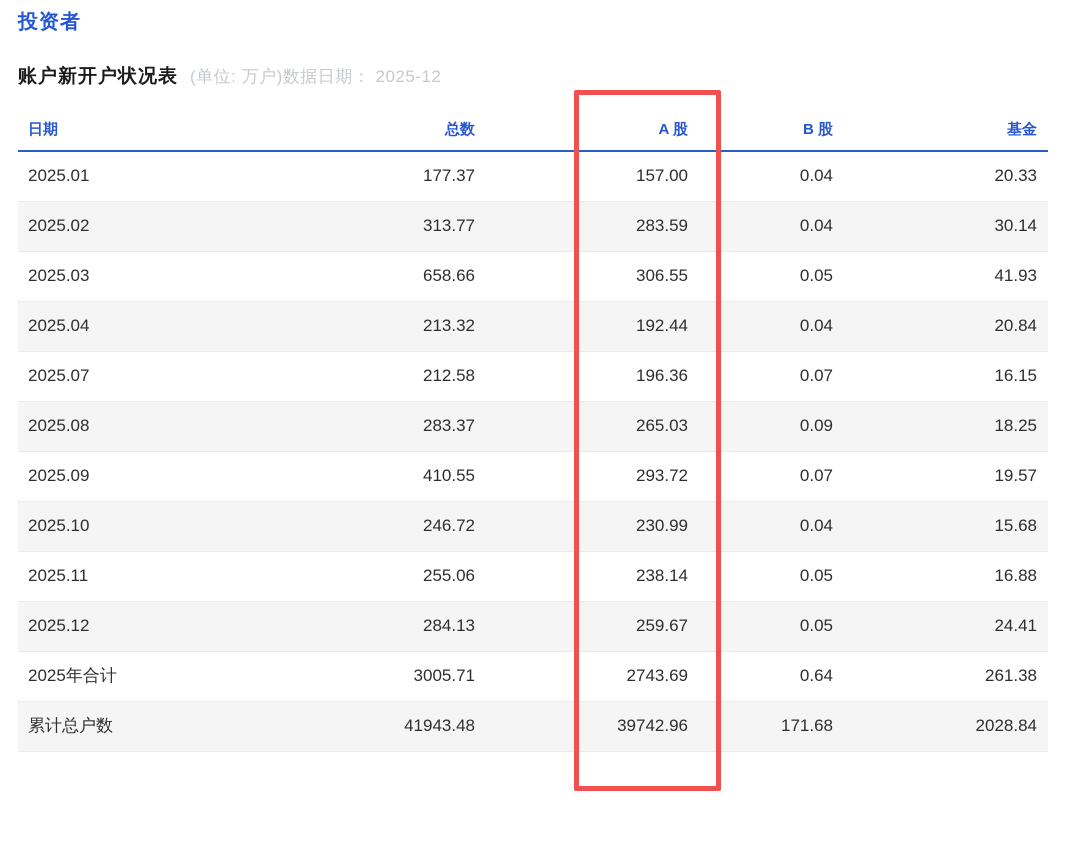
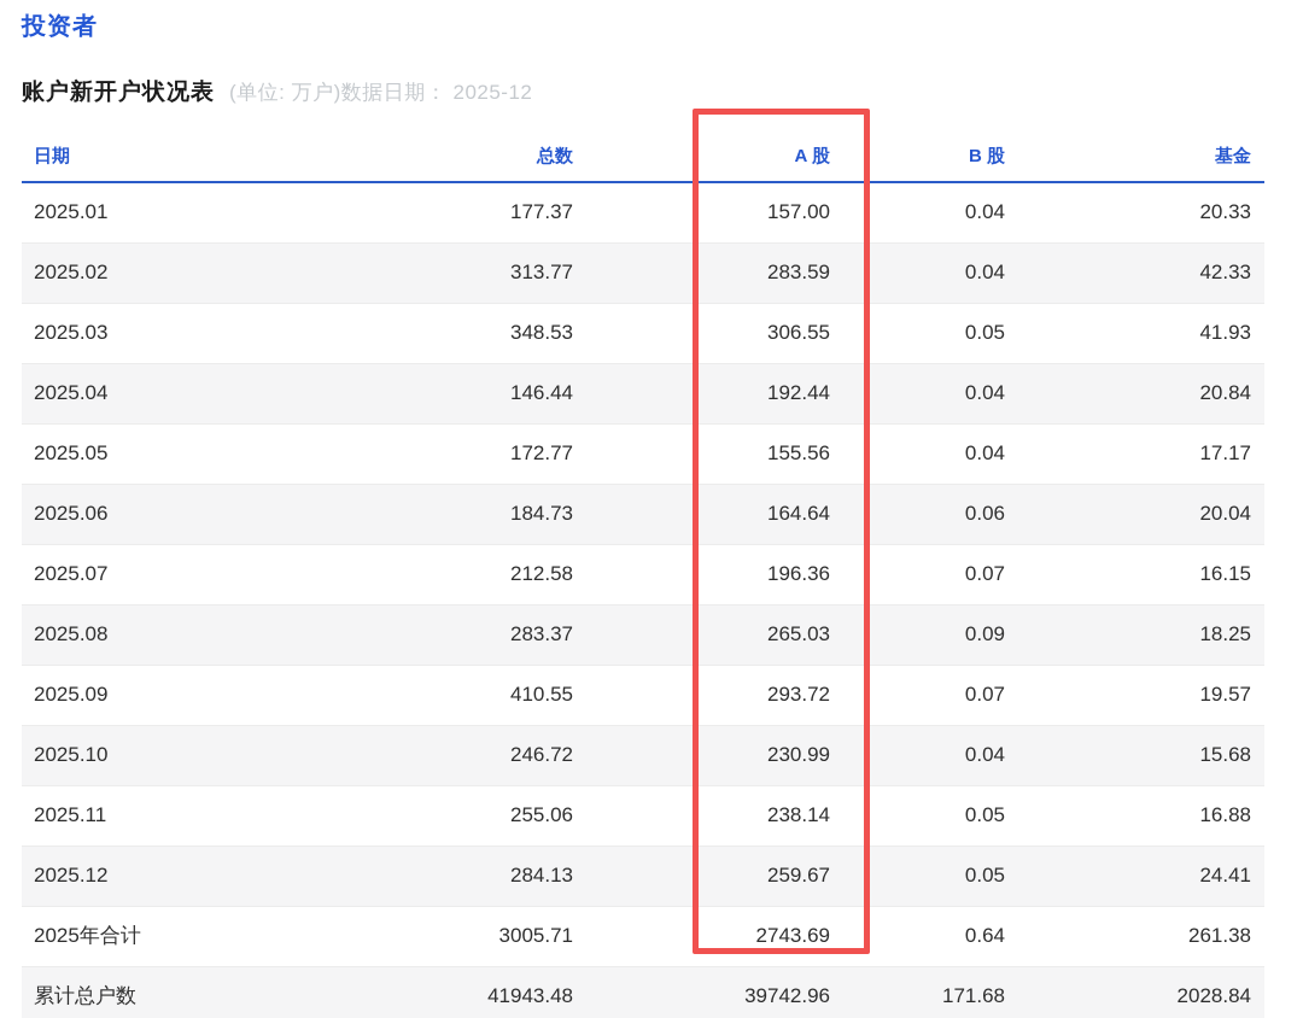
  投资者
  账户新开户状况表
  (单位: 万户)数据日期： 2025-12
  日期	总数	A 股	B 股	基金
  2025.01	177.37	157.00	0.04	20.33
- 2025.02	313.77	283.59	0.04	30.14
+ 2025.02	313.77	283.59	0.04	42.33
- 2025.03	658.66	306.55	0.05	41.93
+ 2025.03	348.53	306.55	0.05	41.93
- 2025.04	213.32	192.44	0.04	20.84
+ 2025.04	146.44	192.44	0.04	20.84
+ 2025.05	172.77	155.56	0.04	17.17
+ 2025.06	184.73	164.64	0.06	20.04
  2025.07	212.58	196.36	0.07	16.15
  2025.08	283.37	265.03	0.09	18.25
  2025.09	410.55	293.72	0.07	19.57
  2025.10	246.72	230.99	0.04	15.68
  2025.11	255.06	238.14	0.05	16.88
  2025.12	284.13	259.67	0.05	24.41
  2025年合计	3005.71	2743.69	0.64	261.38
  累计总户数	41943.48	39742.96	171.68	2028.84
